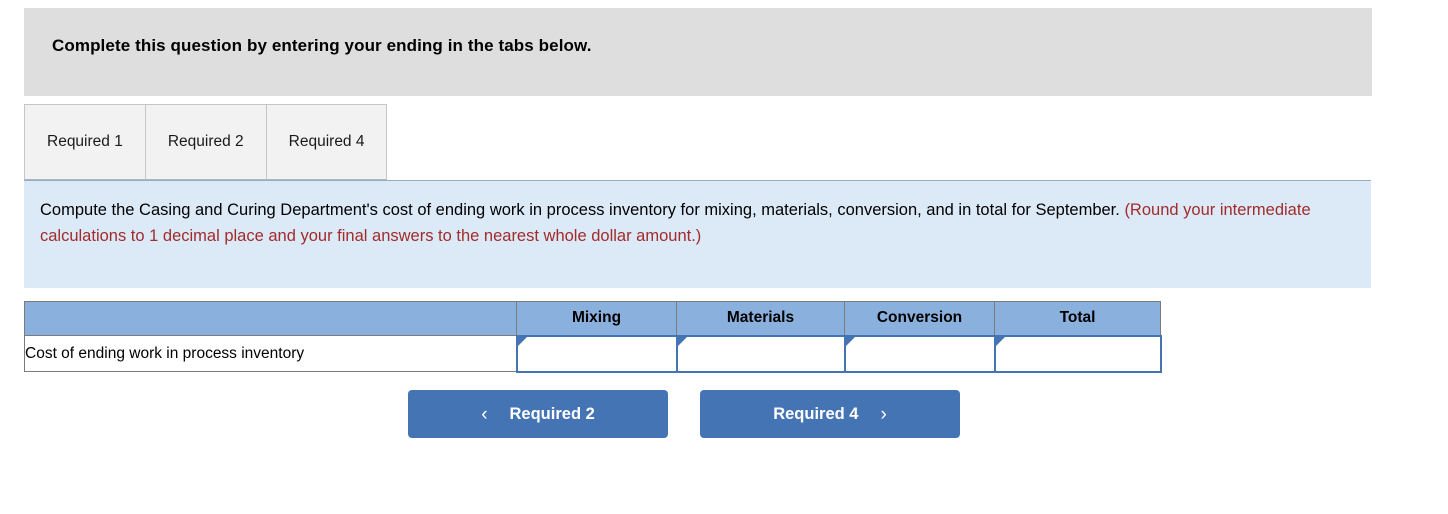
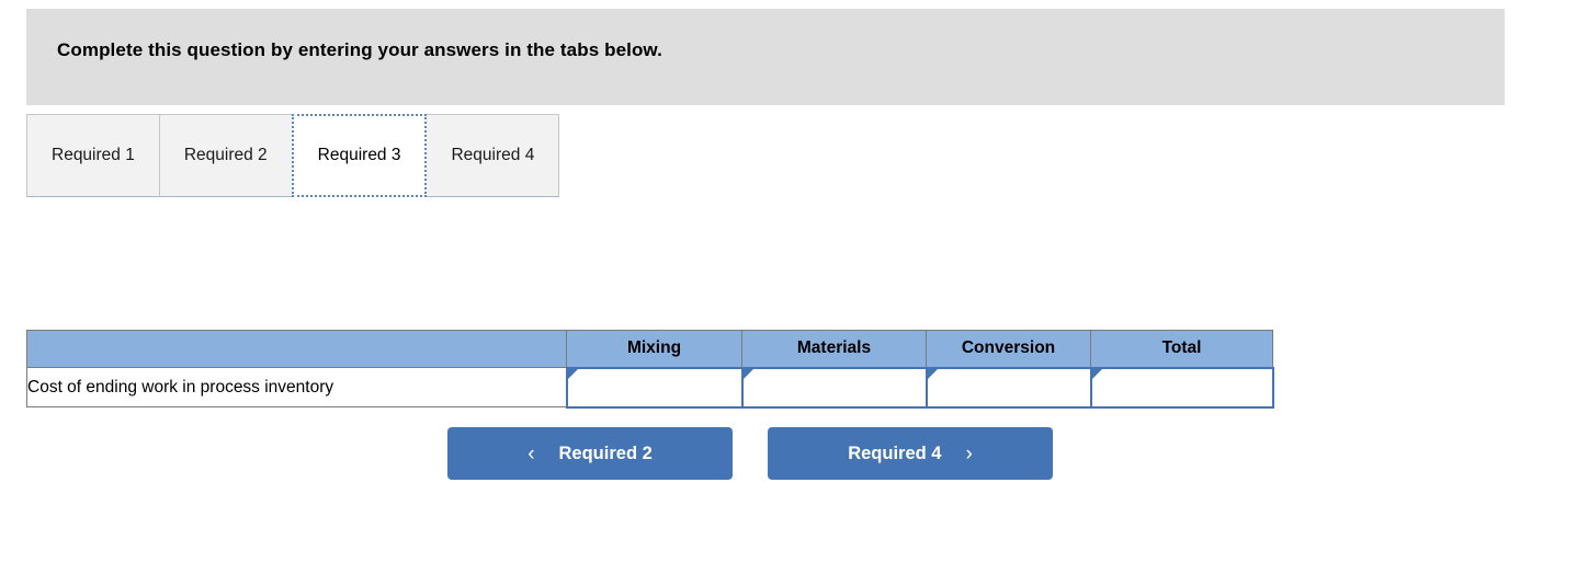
- Complete this question by entering your ending in the tabs below.
+ Complete this question by entering your answers in the tabs below.
  Required 1
  Required 2
+ Required 3
  Required 4
- Compute the Casing and Curing Department's cost of ending work in process inventory for mixing, materials, conversion, and in total for September. (Round your intermediate calculations to 1 decimal place and your final answers to the nearest whole dollar amount.)
  	Mixing	Materials	Conversion	Total
  Cost of ending work in process inventory
  ‹
  Required 2
  Required 4
  ›
